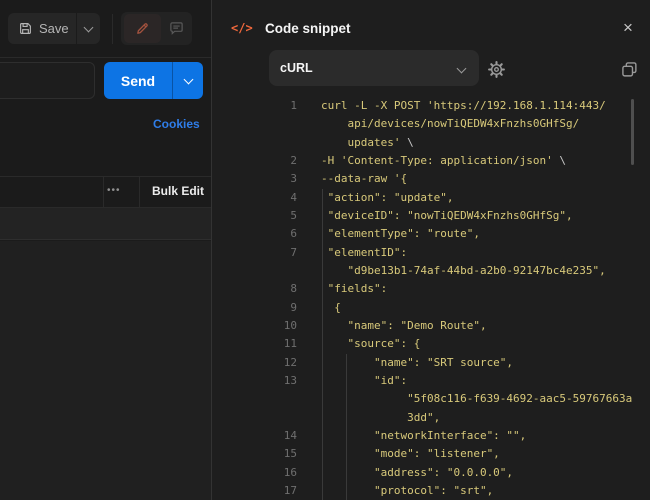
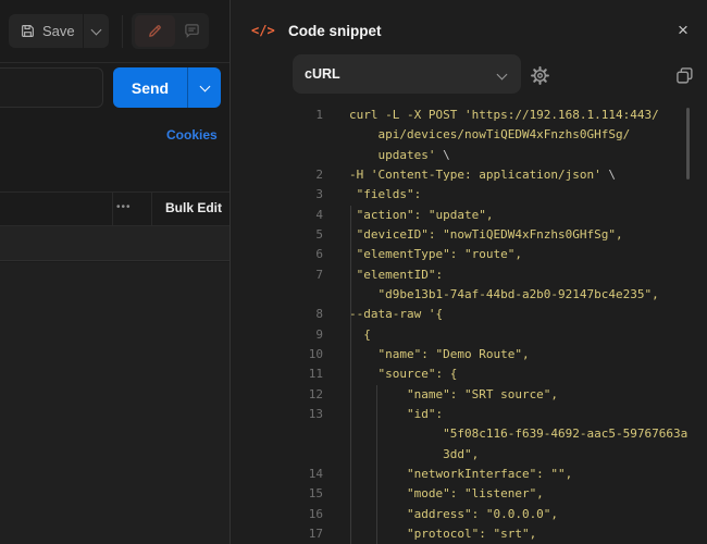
  Save
  Send
  Cookies
  •••
  Bulk Edit
  </>
  Code snippet
  ×
  cURL
  1
  curl -L -X POST 'https://192.168.1.114:443/
  api/devices/nowTiQEDW4xFnzhs0GHfSg/
  updates' \
  2
  -H 'Content-Type: application/json' \
  3
- --data-raw '{
+ "fields":
  4
  "action": "update",
  5
  "deviceID": "nowTiQEDW4xFnzhs0GHfSg",
  6
  "elementType": "route",
  7
  "elementID":
  "d9be13b1-74af-44bd-a2b0-92147bc4e235",
  8
- "fields":
+ --data-raw '{
  9
  {
  10
  "name": "Demo Route",
  11
  "source": {
  12
  "name": "SRT source",
  13
  "id":
  "5f08c116-f639-4692-aac5-59767663a
  3dd",
  14
  "networkInterface": "",
  15
  "mode": "listener",
  16
  "address": "0.0.0.0",
  17
  "protocol": "srt",
